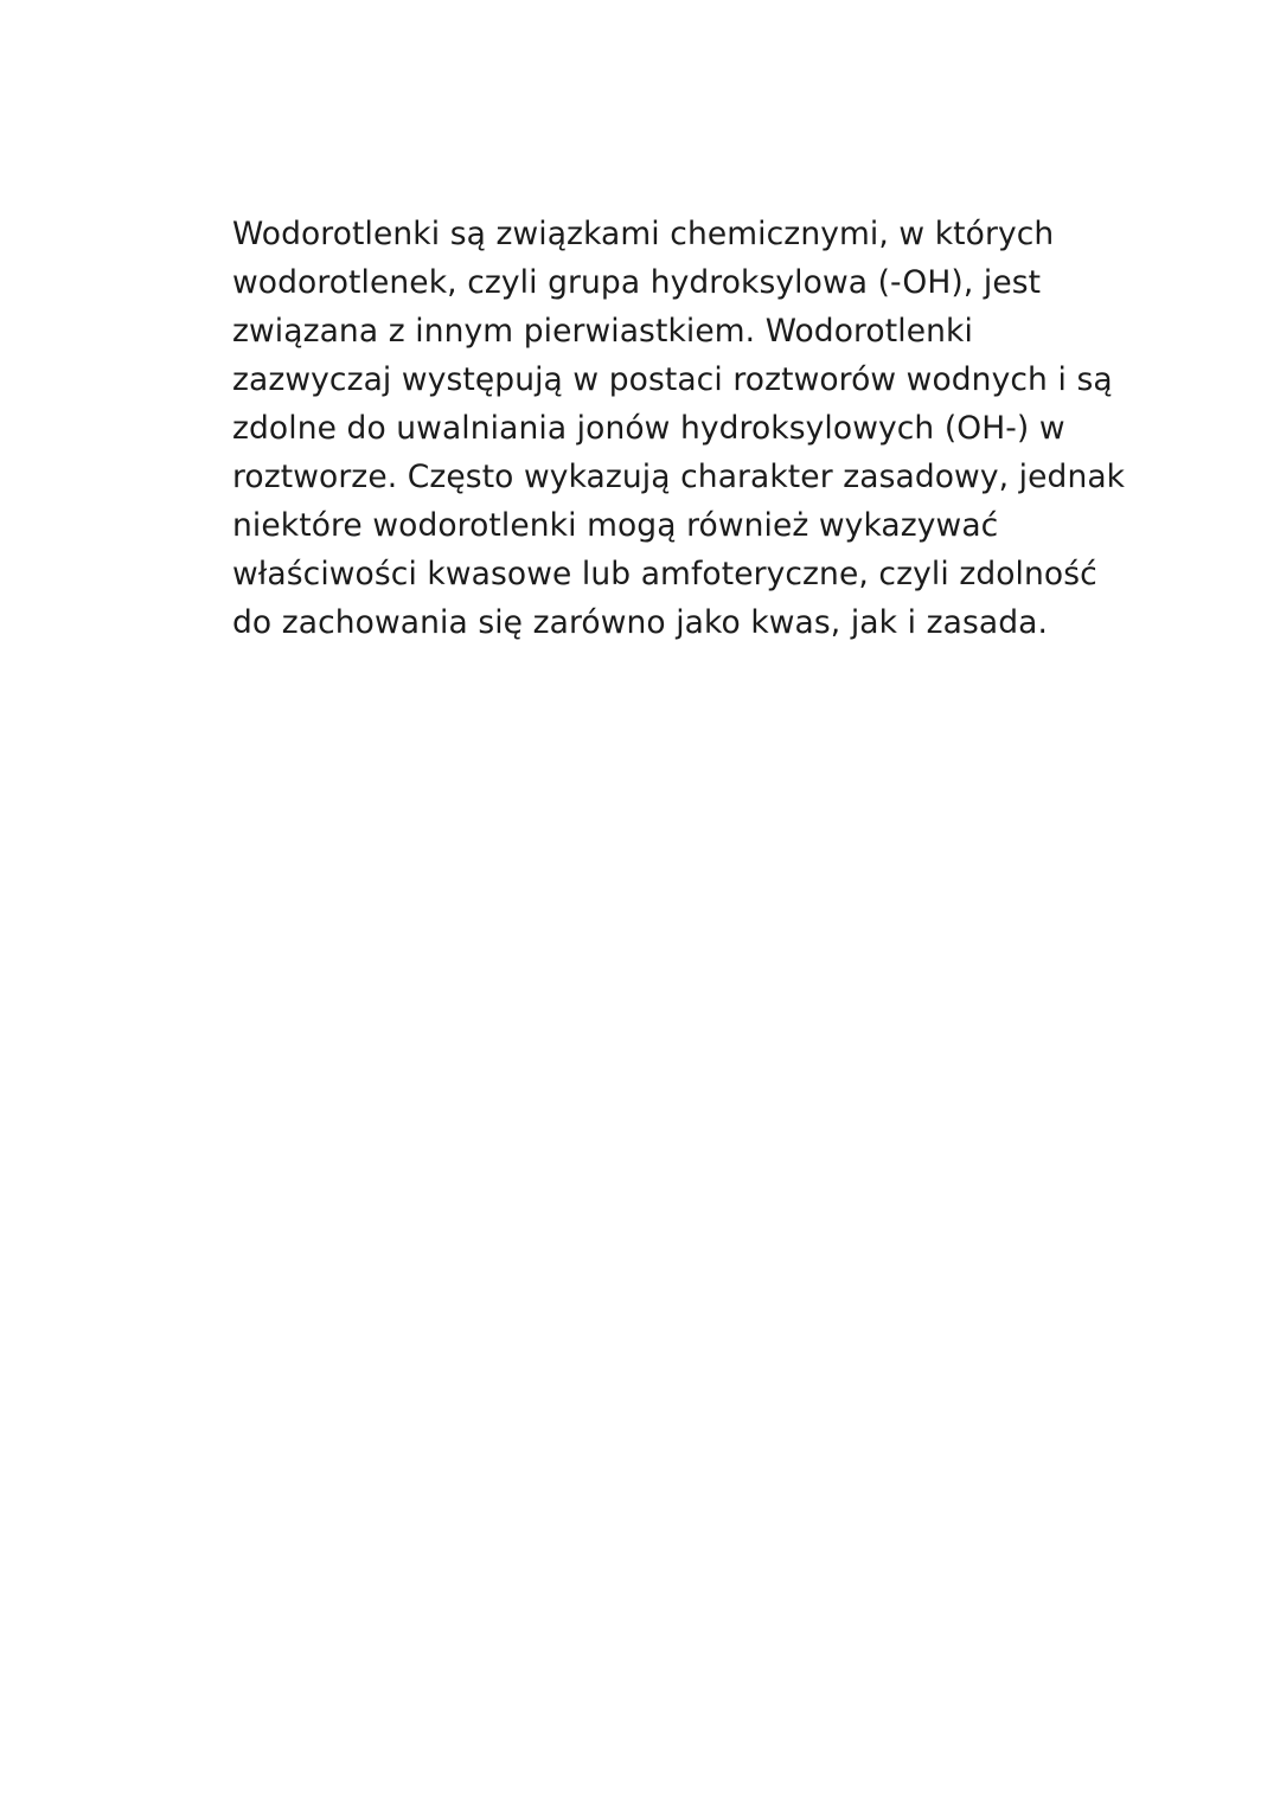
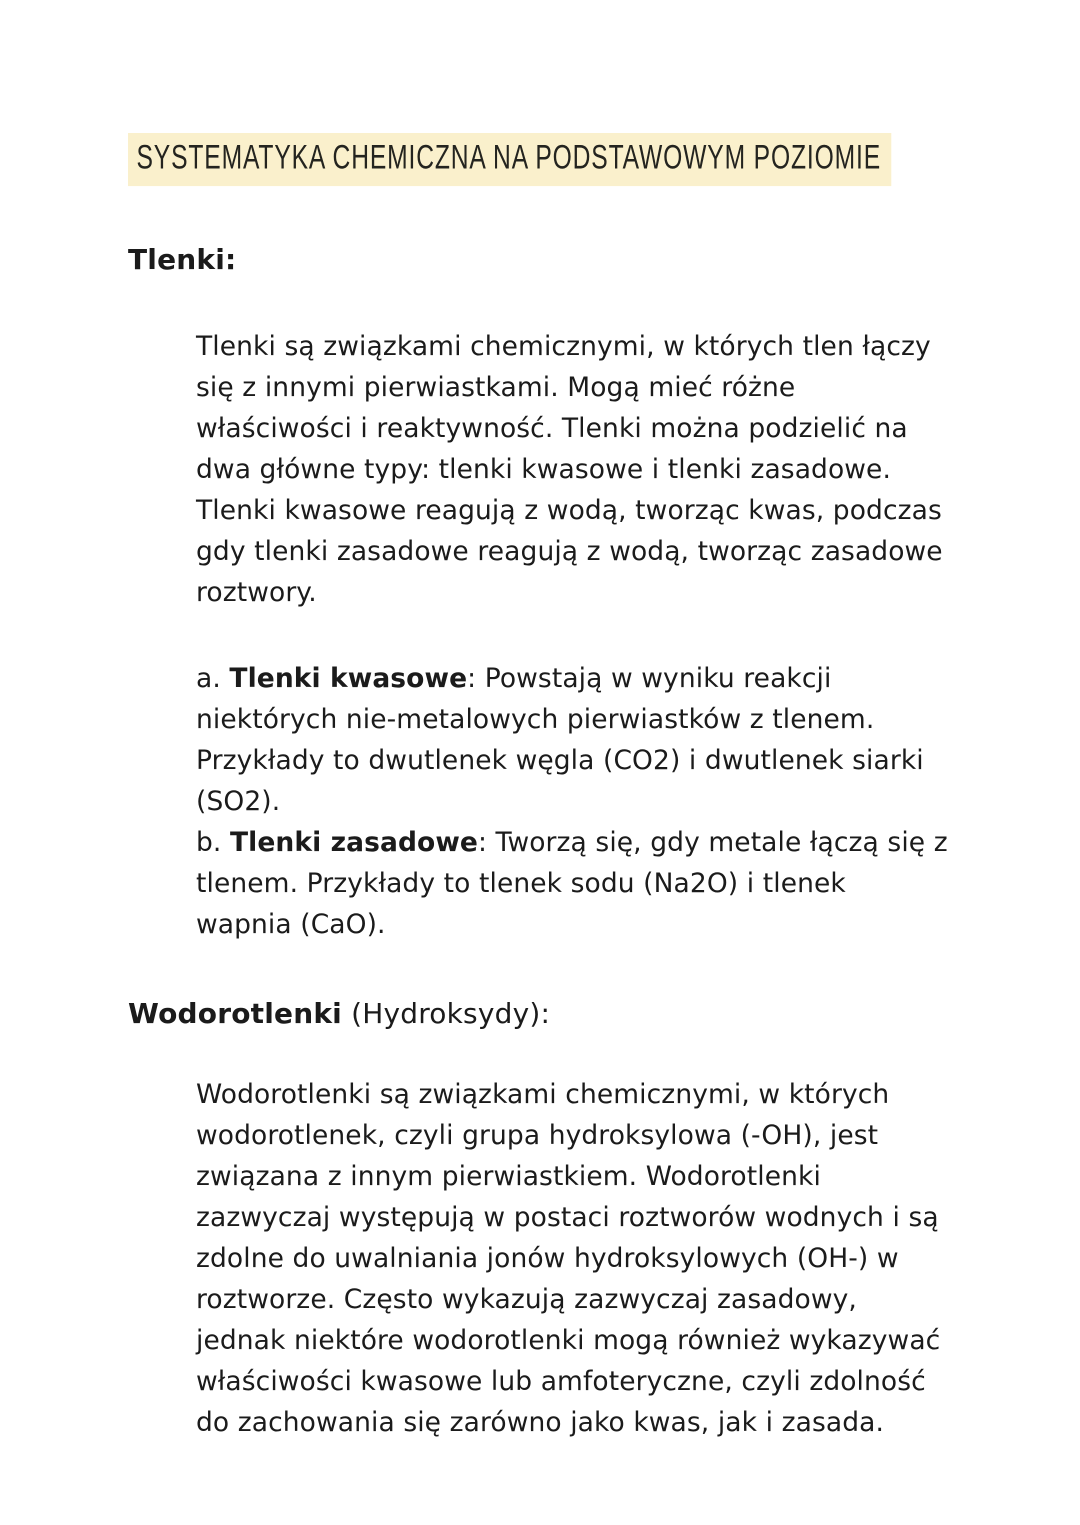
+ SYSTEMATYKA CHEMICZNA NA PODSTAWOWYM POZIOMIE
+ Tlenki:
+ Tlenki są związkami chemicznymi, w których tlen łączy się z innymi pierwiastkami. Mogą mieć różne właściwości i reaktywność. Tlenki można podzielić na dwa główne typy: tlenki kwasowe i tlenki zasadowe. Tlenki kwasowe reagują z wodą, tworząc kwas, podczas gdy tlenki zasadowe reagują z wodą, tworząc zasadowe roztwory.
+ a. Tlenki kwasowe: Powstają w wyniku reakcji niektórych nie-metalowych pierwiastków z tlenem. Przykłady to dwutlenek węgla (CO2) i dwutlenek siarki (SO2).
+ b. Tlenki zasadowe: Tworzą się, gdy metale łączą się z tlenem. Przykłady to tlenek sodu (Na2O) i tlenek wapnia (CaO).
+ Wodorotlenki (Hydroksydy):
- Wodorotlenki są związkami chemicznymi, w których wodorotlenek, czyli grupa hydroksylowa (-OH), jest związana z innym pierwiastkiem. Wodorotlenki zazwyczaj występują w postaci roztworów wodnych i są zdolne do uwalniania jonów hydroksylowych (OH-) w roztworze. Często wykazują charakter zasadowy, jednak niektóre wodorotlenki mogą również wykazywać właściwości kwasowe lub amfoteryczne, czyli zdolność do zachowania się zarówno jako kwas, jak i zasada.
+ Wodorotlenki są związkami chemicznymi, w których wodorotlenek, czyli grupa hydroksylowa (-OH), jest związana z innym pierwiastkiem. Wodorotlenki zazwyczaj występują w postaci roztworów wodnych i są zdolne do uwalniania jonów hydroksylowych (OH-) w roztworze. Często wykazują zazwyczaj zasadowy, jednak niektóre wodorotlenki mogą również wykazywać właściwości kwasowe lub amfoteryczne, czyli zdolność do zachowania się zarówno jako kwas, jak i zasada.
